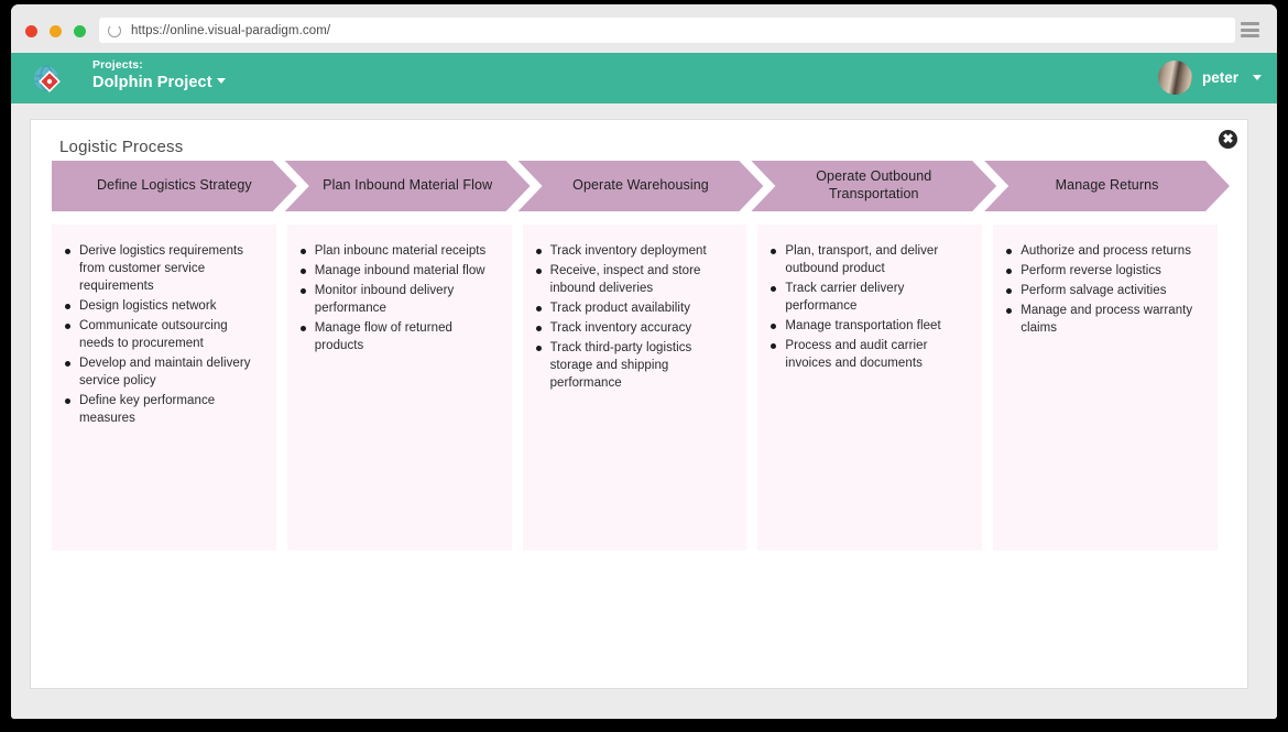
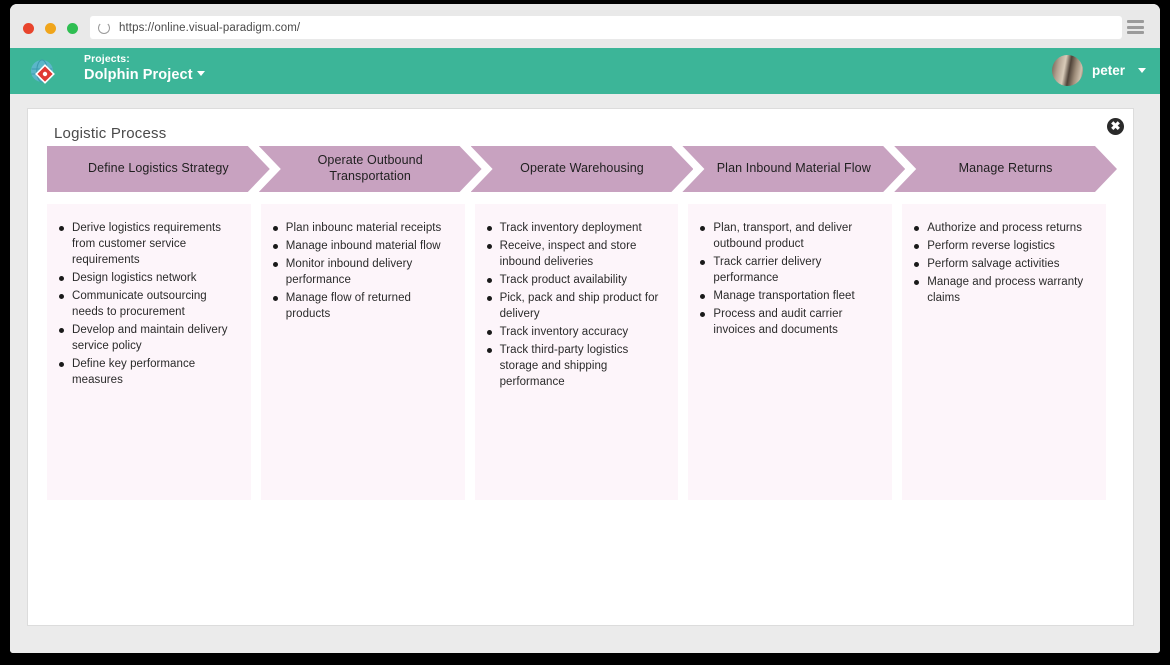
  https://online.visual-paradigm.com/
  Projects:
  Dolphin Project
  peter
  ✖
  Logistic Process
  Define Logistics Strategy
- Plan Inbound Material Flow
+ Operate Outbound Transportation
  Operate Warehousing
- Operate Outbound Transportation
+ Plan Inbound Material Flow
  Manage Returns
  Derive logistics requirements from customer service requirements
  Design logistics network
  Communicate outsourcing needs to procurement
  Develop and maintain delivery service policy
  Define key performance measures
  Plan inbounc material receipts
  Manage inbound material flow
  Monitor inbound delivery performance
  Manage flow of returned products
  Track inventory deployment
  Receive, inspect and store inbound deliveries
  Track product availability
+ Pick, pack and ship product for delivery
  Track inventory accuracy
  Track third-party logistics storage and shipping performance
  Plan, transport, and deliver outbound product
  Track carrier delivery performance
  Manage transportation fleet
  Process and audit carrier invoices and documents
  Authorize and process returns
  Perform reverse logistics
  Perform salvage activities
  Manage and process warranty claims
